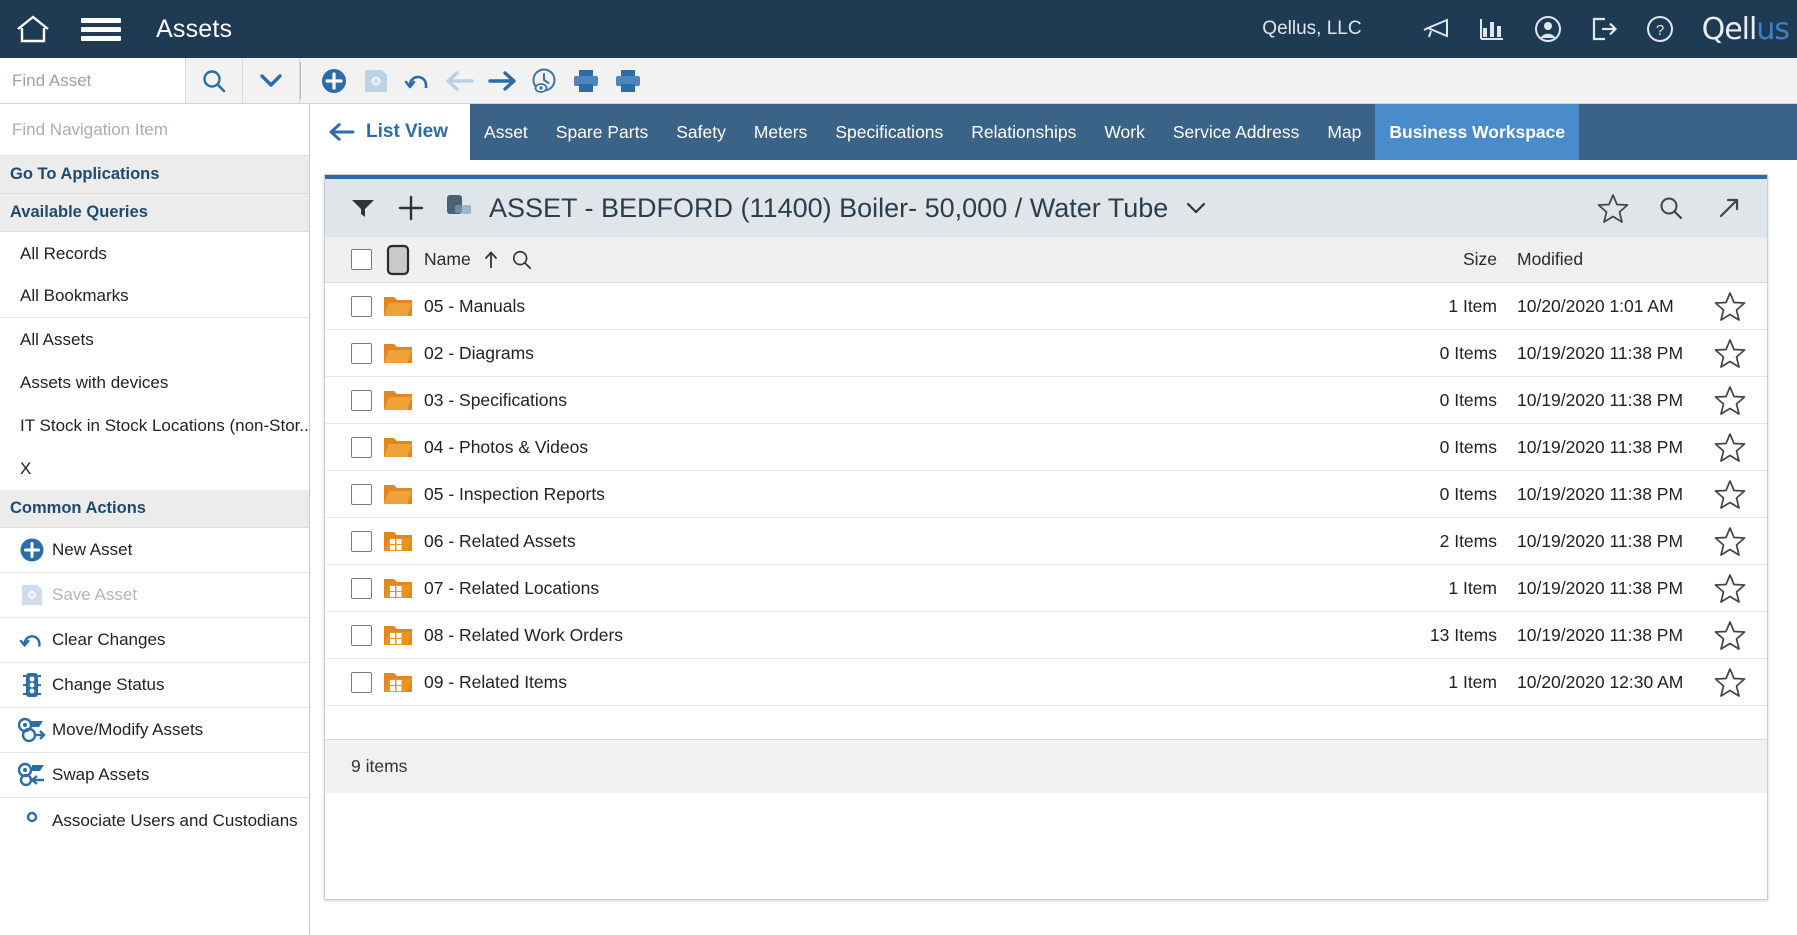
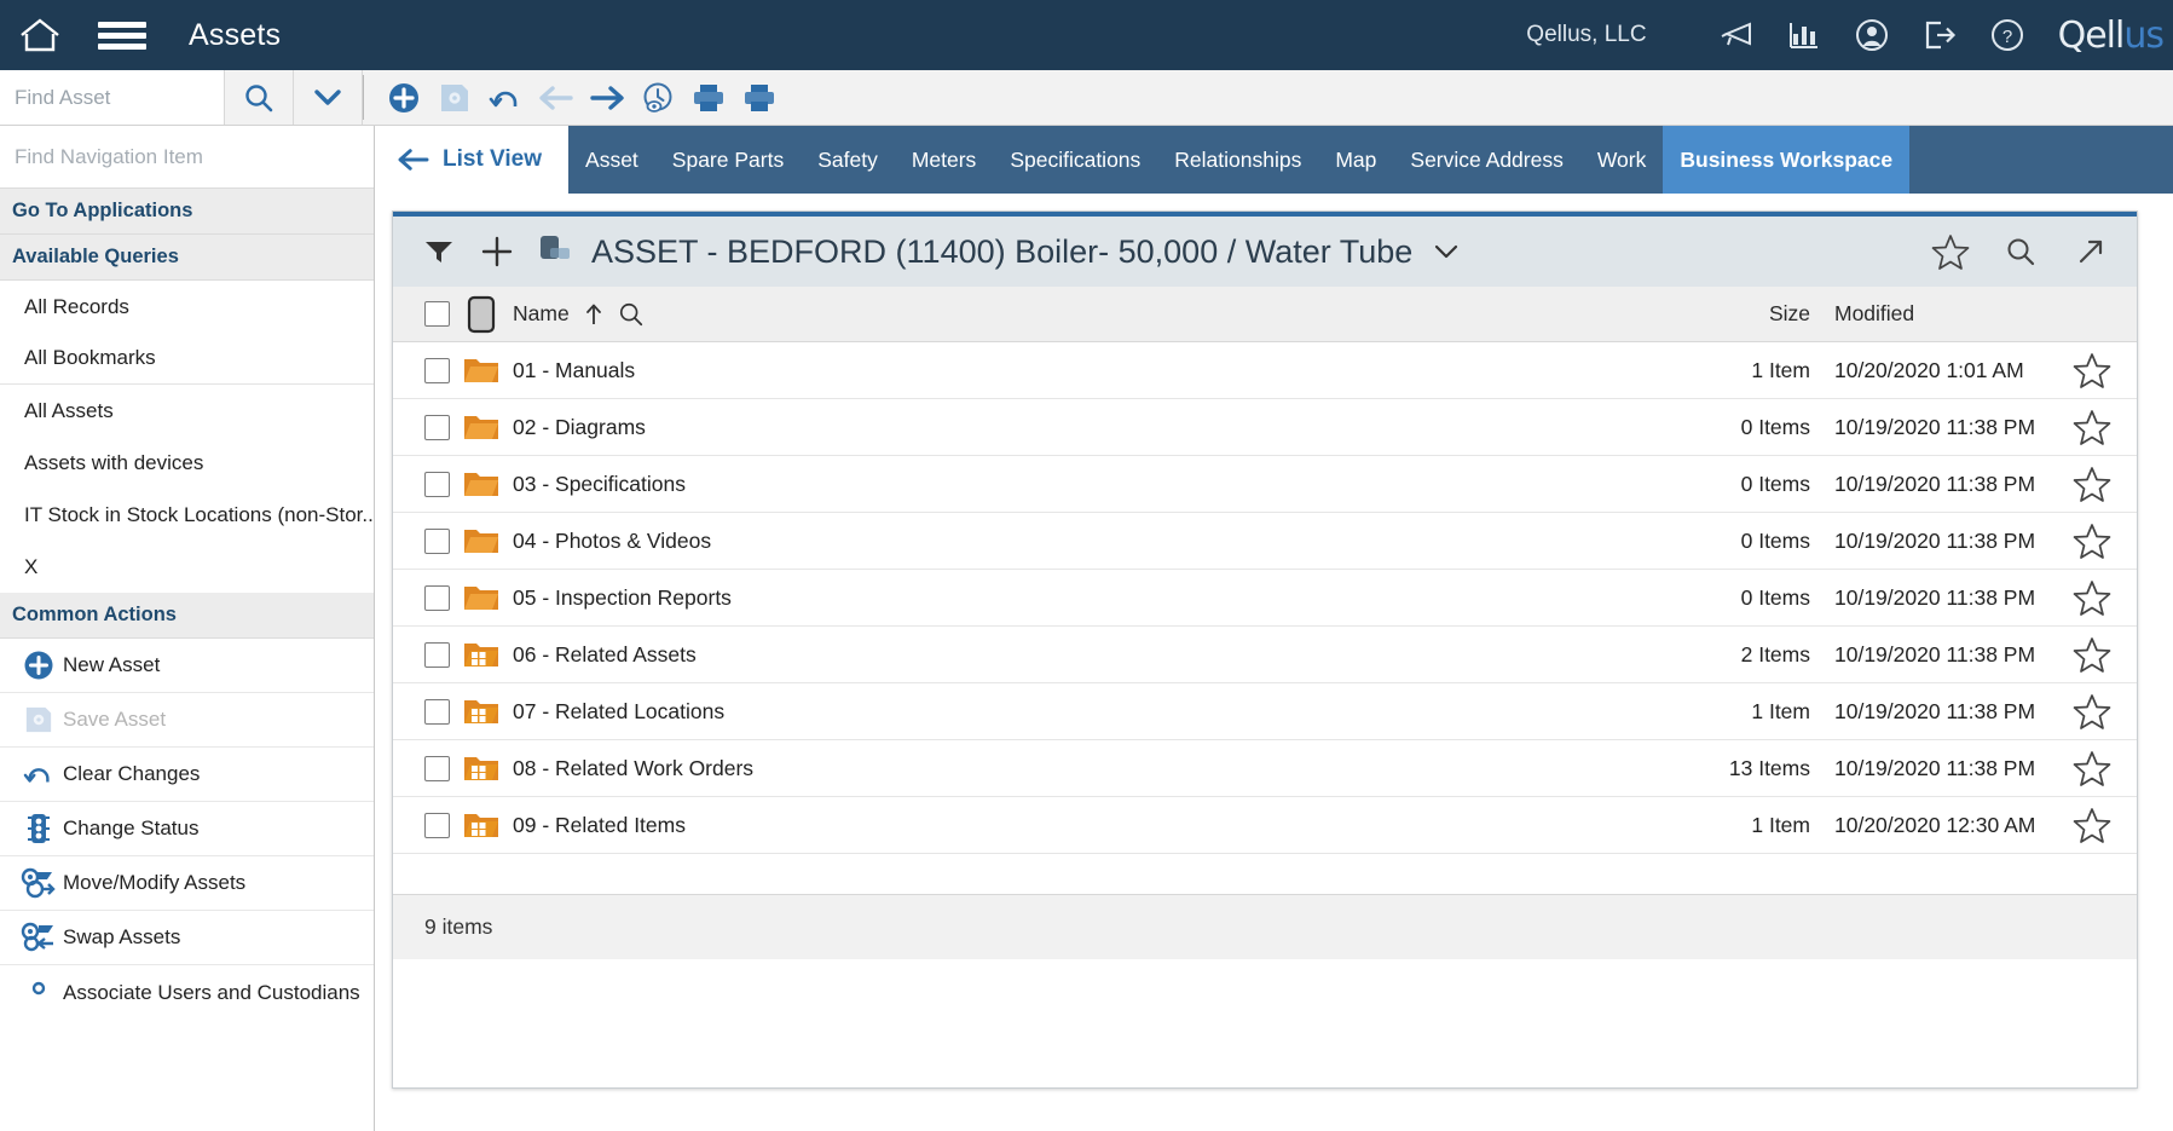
  Assets
  Qellus, LLC
  ?
  Q
  ell
  us
  Find Asset
  Find Navigation Item
  Go To Applications
  Available Queries
  All Records
  All Bookmarks
  All Assets
  Assets with devices
  IT Stock in Stock Locations (non-Stor..
  X
  Common Actions
  New Asset
  Save Asset
  Clear Changes
  Change Status
  Move/Modify Assets
  Swap Assets
  Associate Users and Custodians
  List View
  Asset
  Spare Parts
  Safety
  Meters
  Specifications
  Relationships
- Work
+ Map
  Service Address
- Map
+ Work
  Business Workspace
  ASSET - BEDFORD (11400) Boiler- 50,000 / Water Tube
  Name
  Size
  Modified
- 05 - Manuals
+ 01 - Manuals
  1 Item
  10/20/2020 1:01 AM
  02 - Diagrams
  0 Items
  10/19/2020 11:38 PM
  03 - Specifications
  0 Items
  10/19/2020 11:38 PM
  04 - Photos & Videos
  0 Items
  10/19/2020 11:38 PM
  05 - Inspection Reports
  0 Items
  10/19/2020 11:38 PM
  06 - Related Assets
  2 Items
  10/19/2020 11:38 PM
  07 - Related Locations
  1 Item
  10/19/2020 11:38 PM
  08 - Related Work Orders
  13 Items
  10/19/2020 11:38 PM
  09 - Related Items
  1 Item
  10/20/2020 12:30 AM
  9 items
